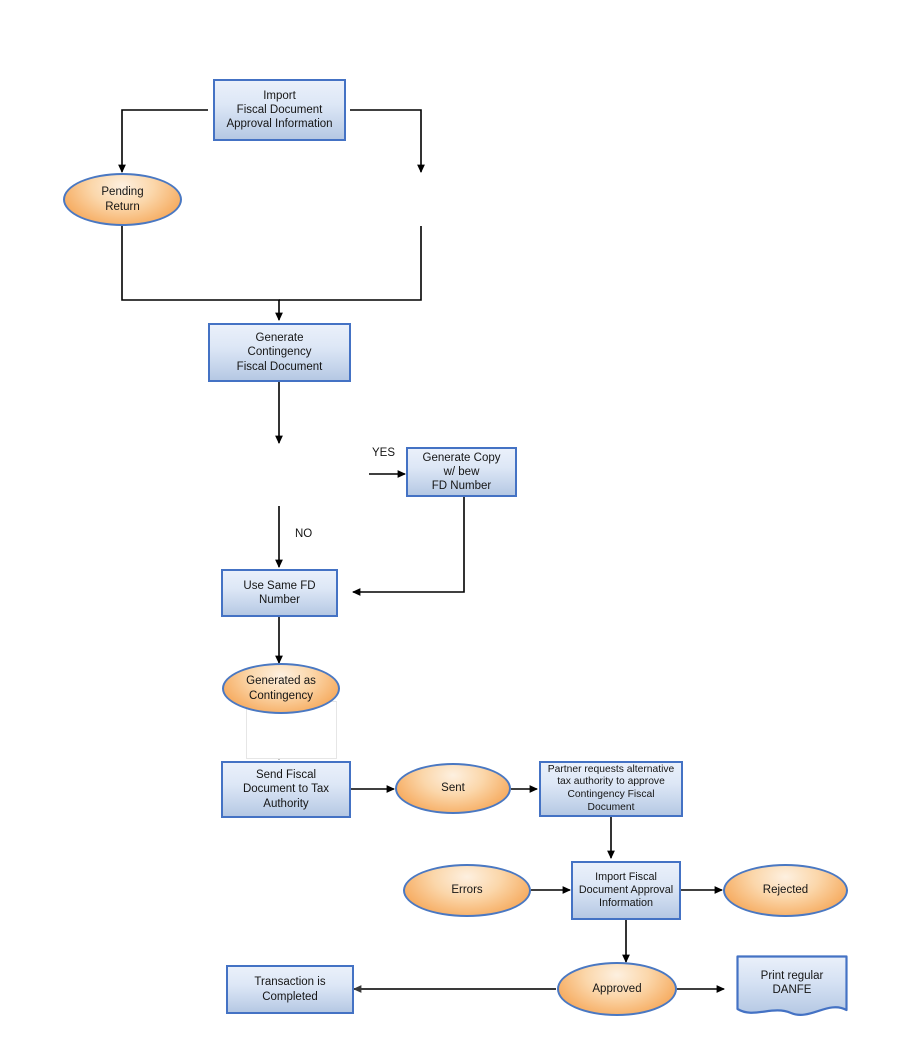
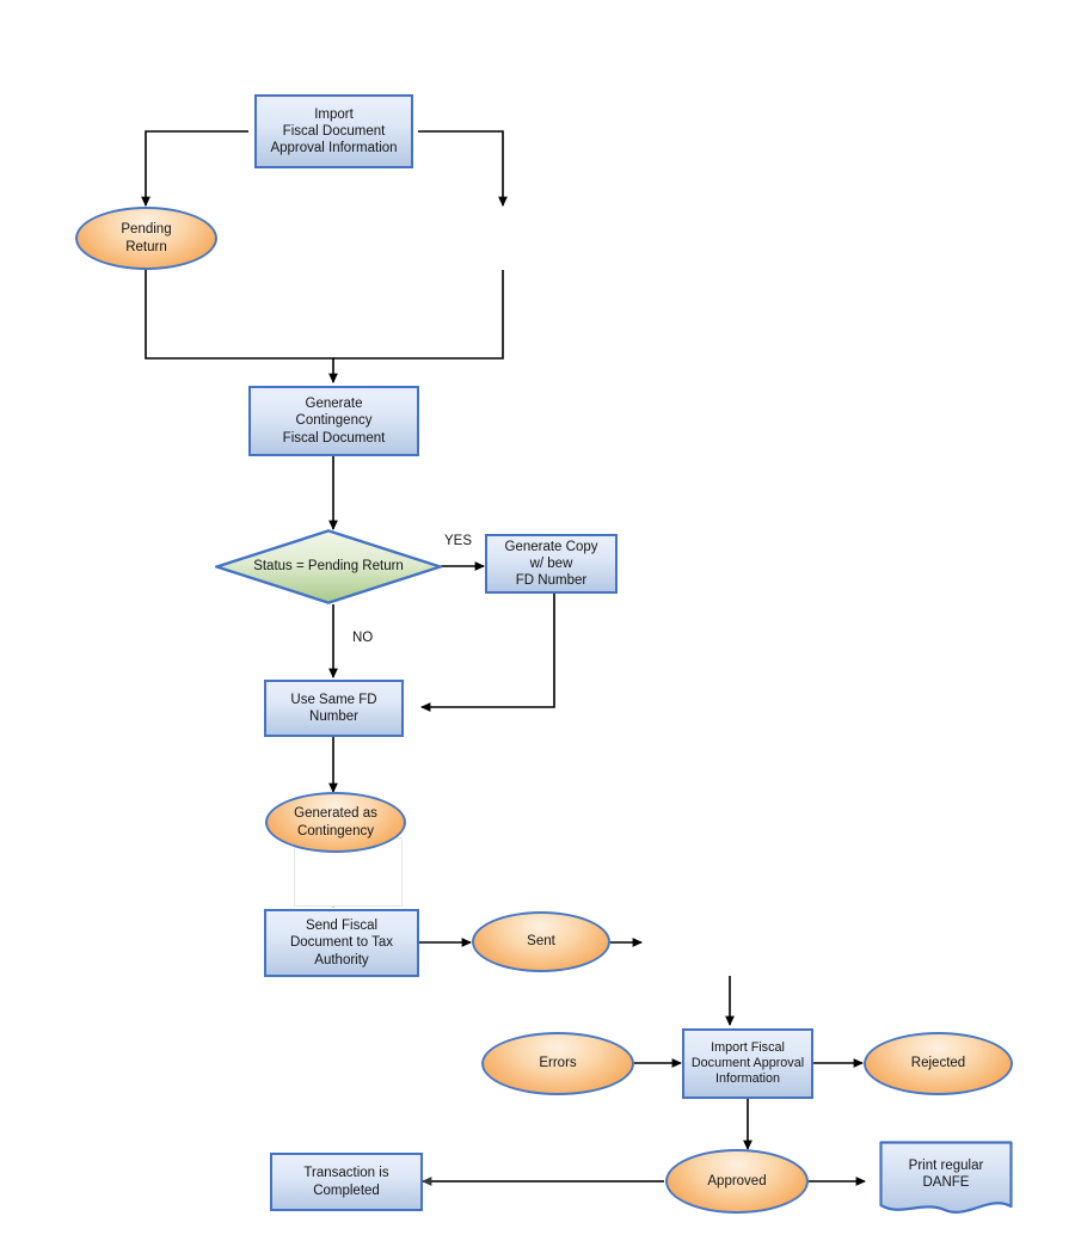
  Import
  Fiscal Document
  Approval Information
  Pending
  Return
  Generate
  Contingency
  Fiscal Document
+ Status = Pending Return
  Generate Copy
  w/ bew
  FD Number
  Use Same FD
  Number
  Generated as
  Contingency
  Send Fiscal
  Document to Tax
  Authority
  Sent
- Partner requests alternative
- tax authority to approve
- Contingency Fiscal Document
  Errors
  Import Fiscal
  Document Approval
  Information
  Rejected
  Approved
  Transaction is
  Completed
  Print regular
  DANFE
  YES
  NO
